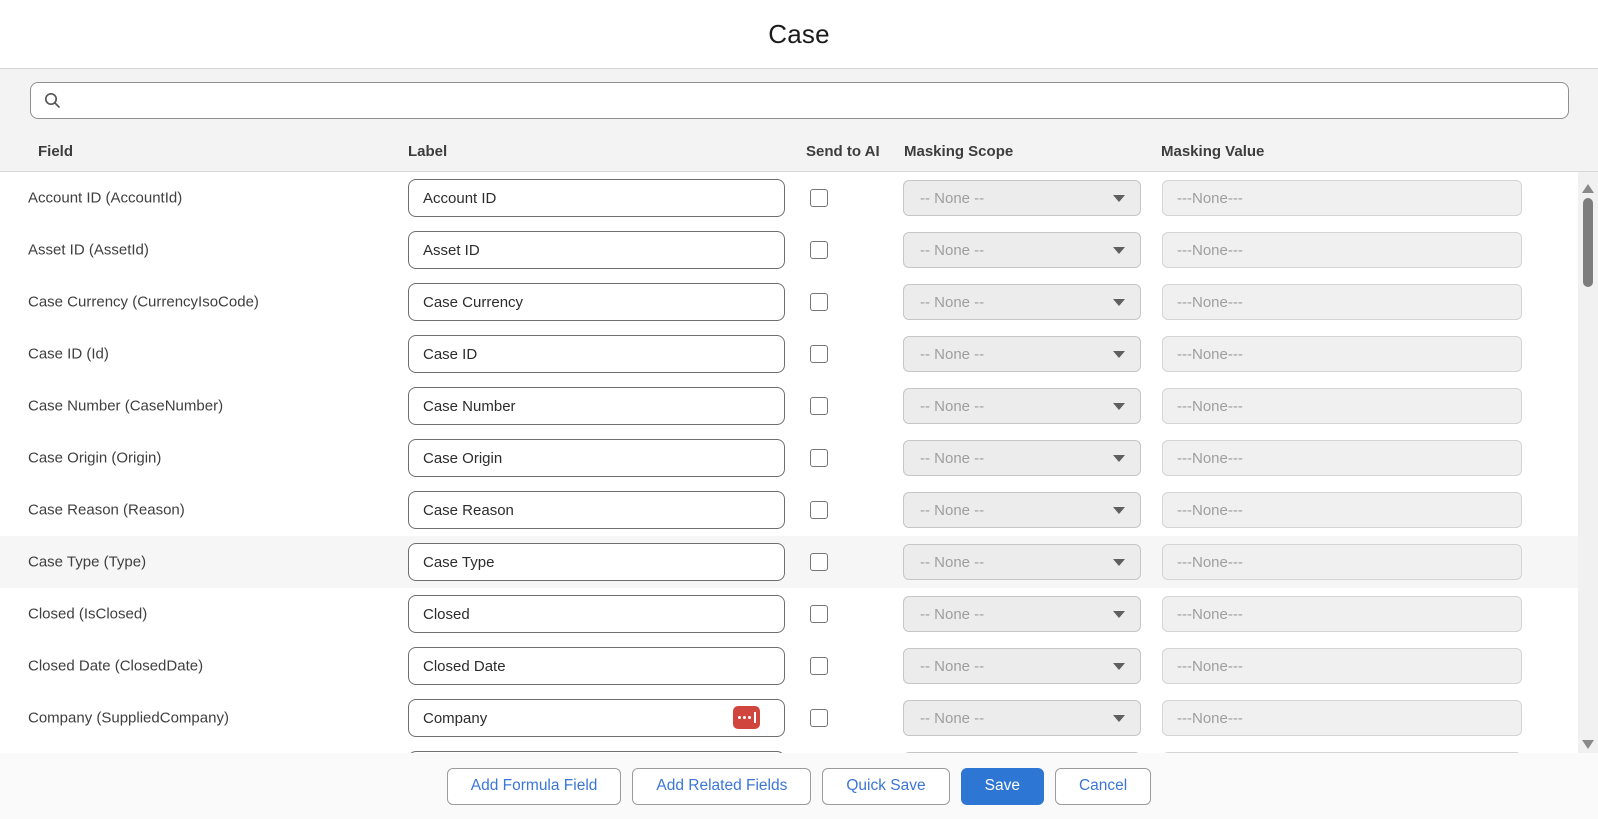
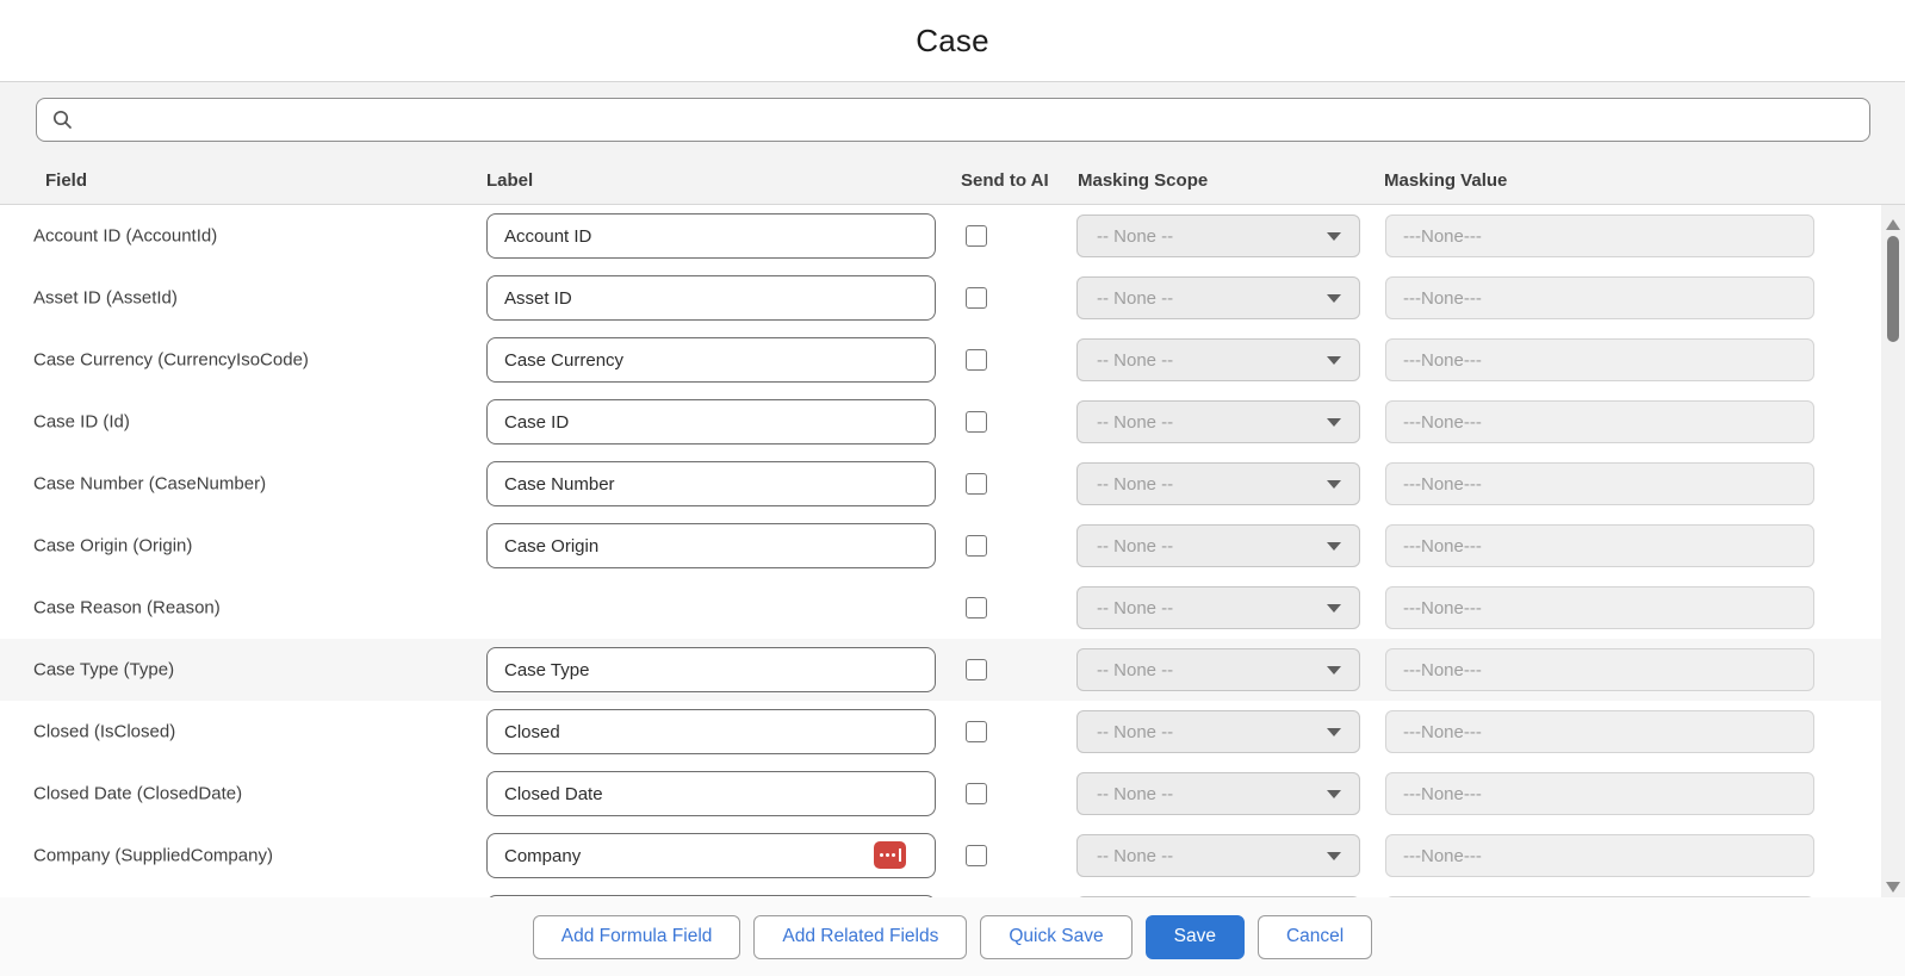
  Case
  Field
  Label
  Send to AI
  Masking Scope
  Masking Value
  Account ID (AccountId)
  Account ID
  -- None --
  ---None---
  Asset ID (AssetId)
  Asset ID
  -- None --
  ---None---
  Case Currency (CurrencyIsoCode)
  Case Currency
  -- None --
  ---None---
  Case ID (Id)
  Case ID
  -- None --
  ---None---
  Case Number (CaseNumber)
  Case Number
  -- None --
  ---None---
  Case Origin (Origin)
  Case Origin
  -- None --
  ---None---
  Case Reason (Reason)
- Case Reason
  -- None --
  ---None---
  Case Type (Type)
  Case Type
  -- None --
  ---None---
  Closed (IsClosed)
  Closed
  -- None --
  ---None---
  Closed Date (ClosedDate)
  Closed Date
  -- None --
  ---None---
  Company (SuppliedCompany)
  Company
  -- None --
  ---None---
  Add Formula Field
  Add Related Fields
  Quick Save
  Save
  Cancel
